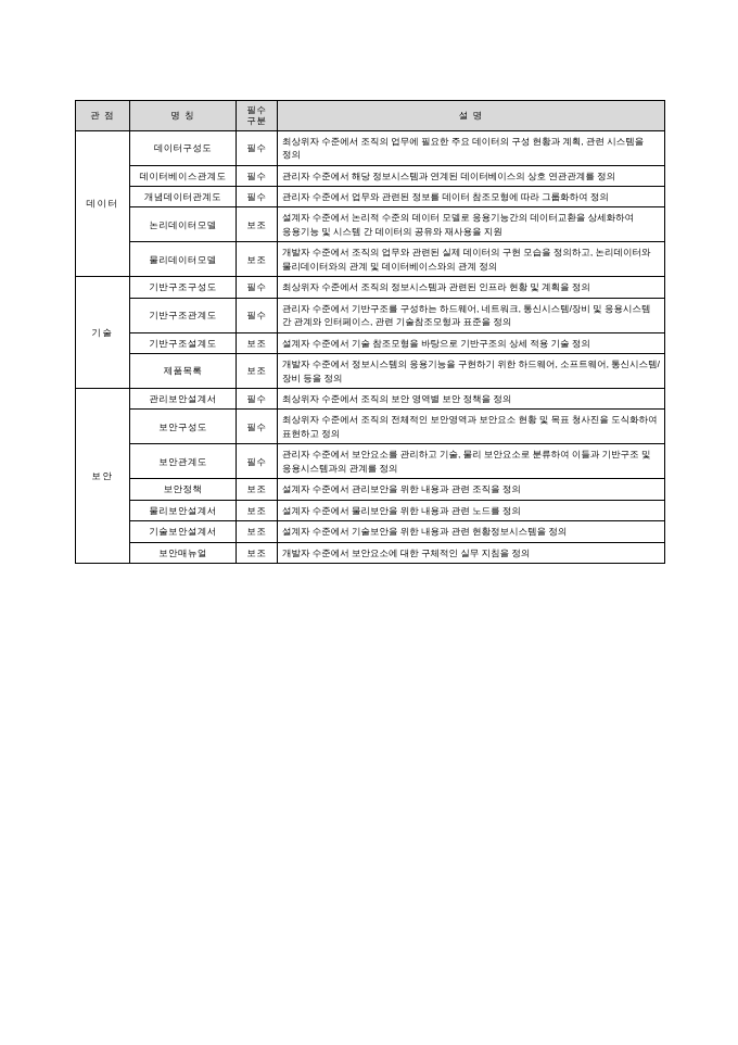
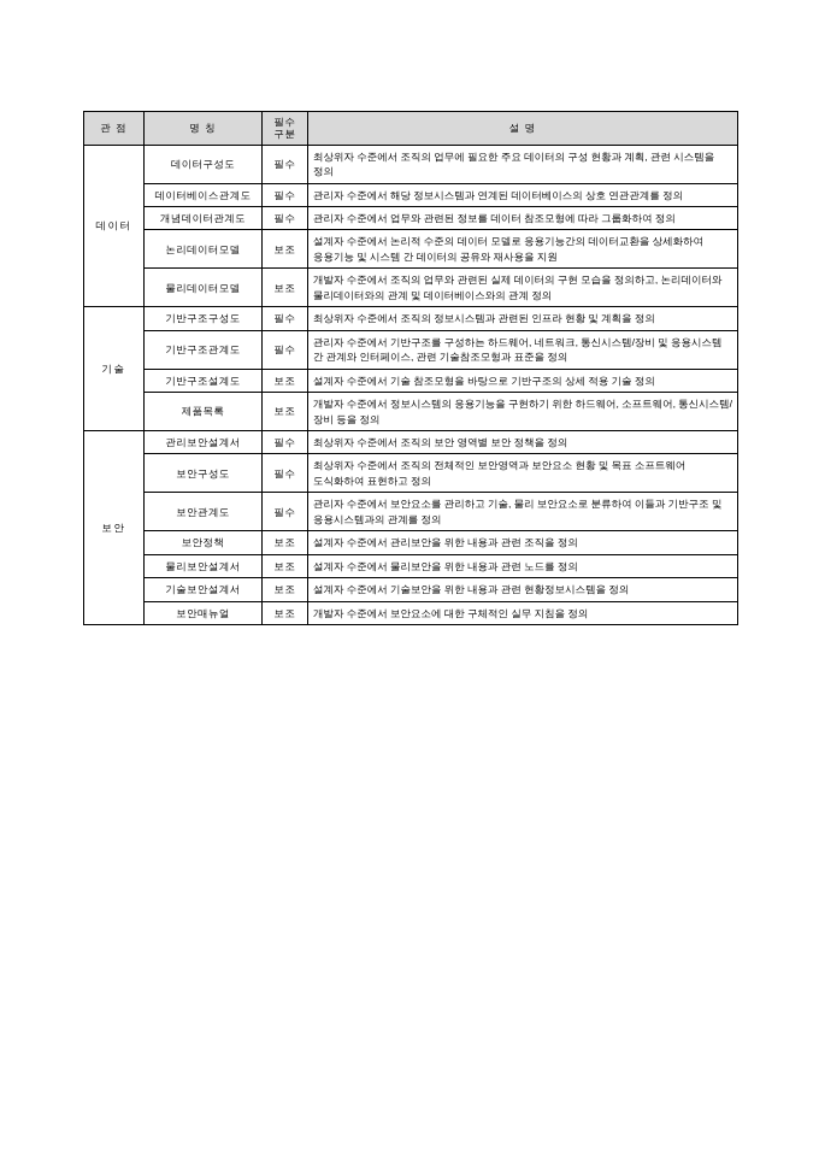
  관 점	명 칭	필수 구분	설 명
  데이터	데이터구성도	필수	최상위자 수준에서 조직의 업무에 필요한 주요 데이터의 구성 현황과 계획, 관련 시스템을 정의
  데이터베이스관계도	필수	관리자 수준에서 해당 정보시스템과 연계된 데이터베이스의 상호 연관관계를 정의
  개념데이터관계도	필수	관리자 수준에서 업무와 관련된 정보를 데이터 참조모형에 따라 그룹화하여 정의
  논리데이터모델	보조	설계자 수준에서 논리적 수준의 데이터 모델로 응용기능간의 데이터교환을 상세화하여 응용기능 및 시스템 간 데이터의 공유와 재사용을 지원
  물리데이터모델	보조	개발자 수준에서 조직의 업무와 관련된 실제 데이터의 구현 모습을 정의하고, 논리데이터와 물리데이터와의 관계 및 데이터베이스와의 관계 정의
  기술	기반구조구성도	필수	최상위자 수준에서 조직의 정보시스템과 관련된 인프라 현황 및 계획을 정의
  기반구조관계도	필수	관리자 수준에서 기반구조를 구성하는 하드웨어, 네트워크, 통신시스템/장비 및 응용시스템 간 관계와 인터페이스, 관련 기술참조모형과 표준을 정의
  기반구조설계도	보조	설계자 수준에서 기술 참조모형을 바탕으로 기반구조의 상세 적용 기술 정의
  제품목록	보조	개발자 수준에서 정보시스템의 응용기능을 구현하기 위한 하드웨어, 소프트웨어, 통신시스템/장비 등을 정의
  보안	관리보안설계서	필수	최상위자 수준에서 조직의 보안 영역별 보안 정책을 정의
- 보안구성도	필수	최상위자 수준에서 조직의 전체적인 보안영역과 보안요소 현황 및 목표 청사진을 도식화하여 표현하고 정의
+ 보안구성도	필수	최상위자 수준에서 조직의 전체적인 보안영역과 보안요소 현황 및 목표 소프트웨어 도식화하여 표현하고 정의
  보안관계도	필수	관리자 수준에서 보안요소를 관리하고 기술, 물리 보안요소로 분류하여 이들과 기반구조 및 응용시스템과의 관계를 정의
  보안정책	보조	설계자 수준에서 관리보안을 위한 내용과 관련 조직을 정의
  물리보안설계서	보조	설계자 수준에서 물리보안을 위한 내용과 관련 노드를 정의
  기술보안설계서	보조	설계자 수준에서 기술보안을 위한 내용과 관련 현황정보시스템을 정의
  보안매뉴얼	보조	개발자 수준에서 보안요소에 대한 구체적인 실무 지침을 정의
